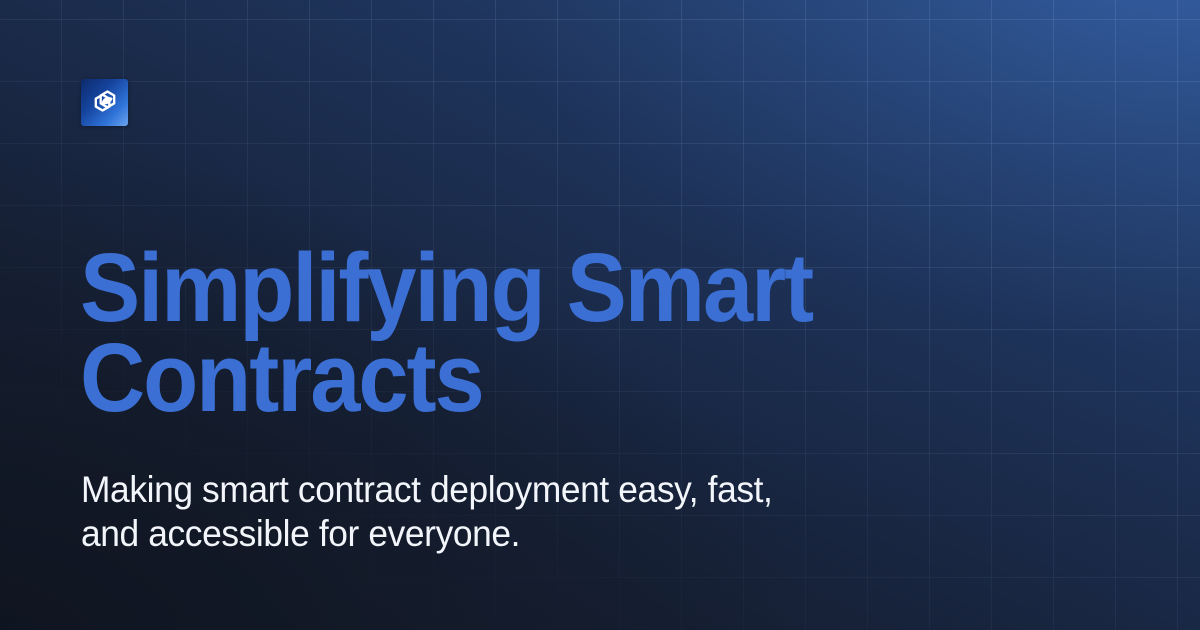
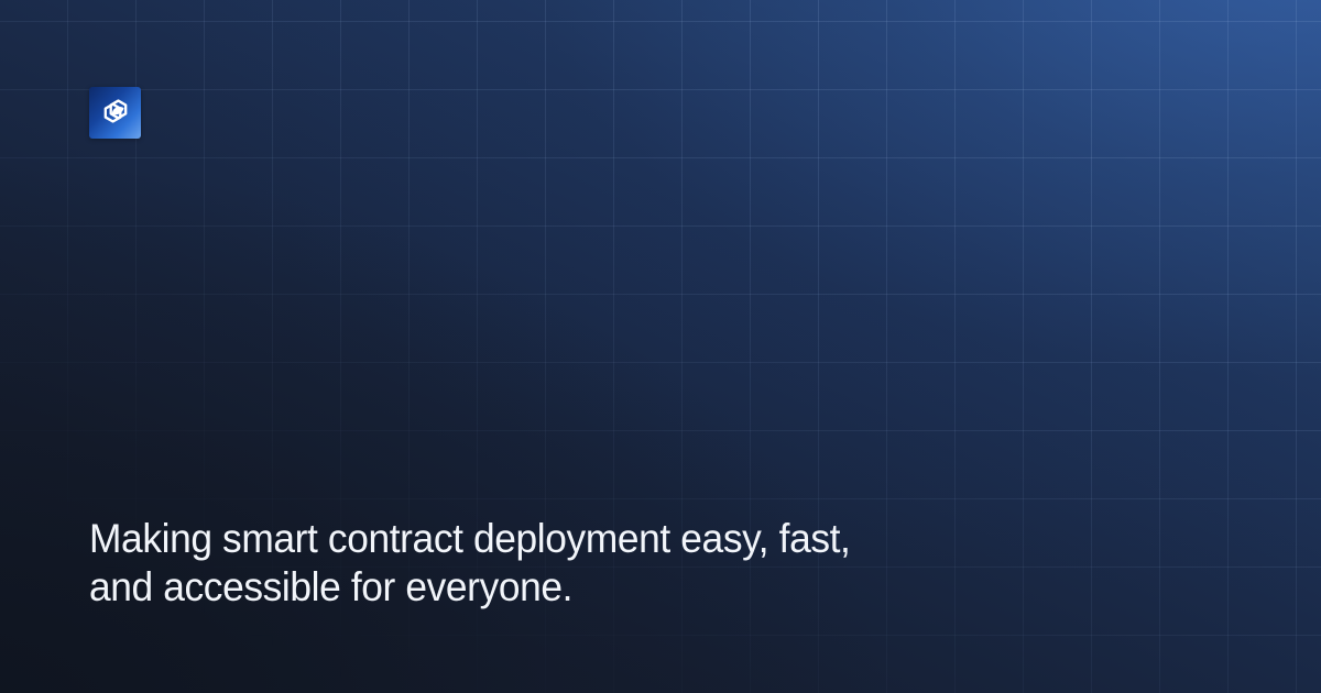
- Simplifying Smart
- Contracts
  Making smart contract deployment easy, fast,
  and accessible for everyone.
